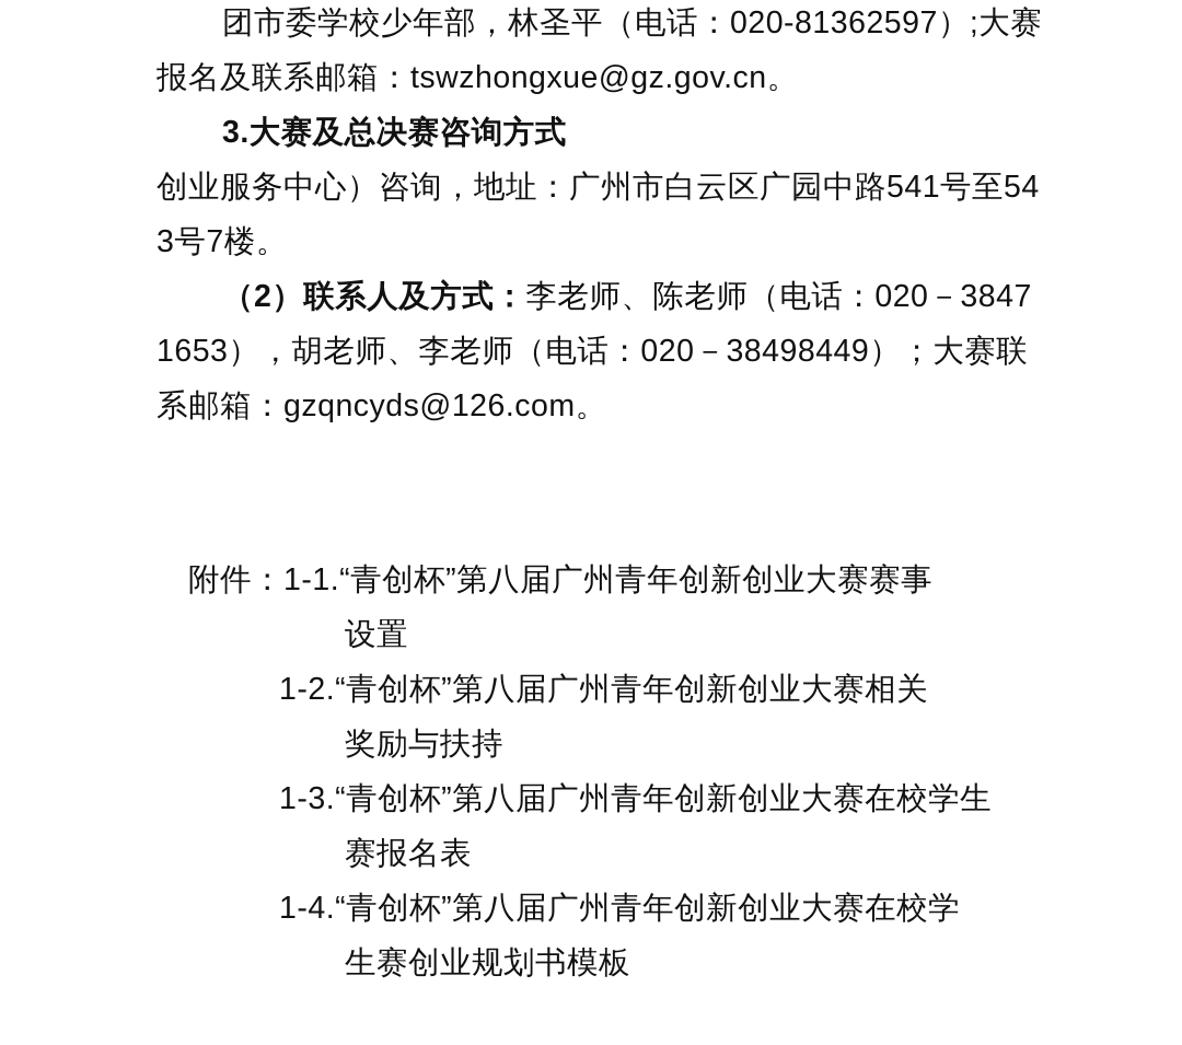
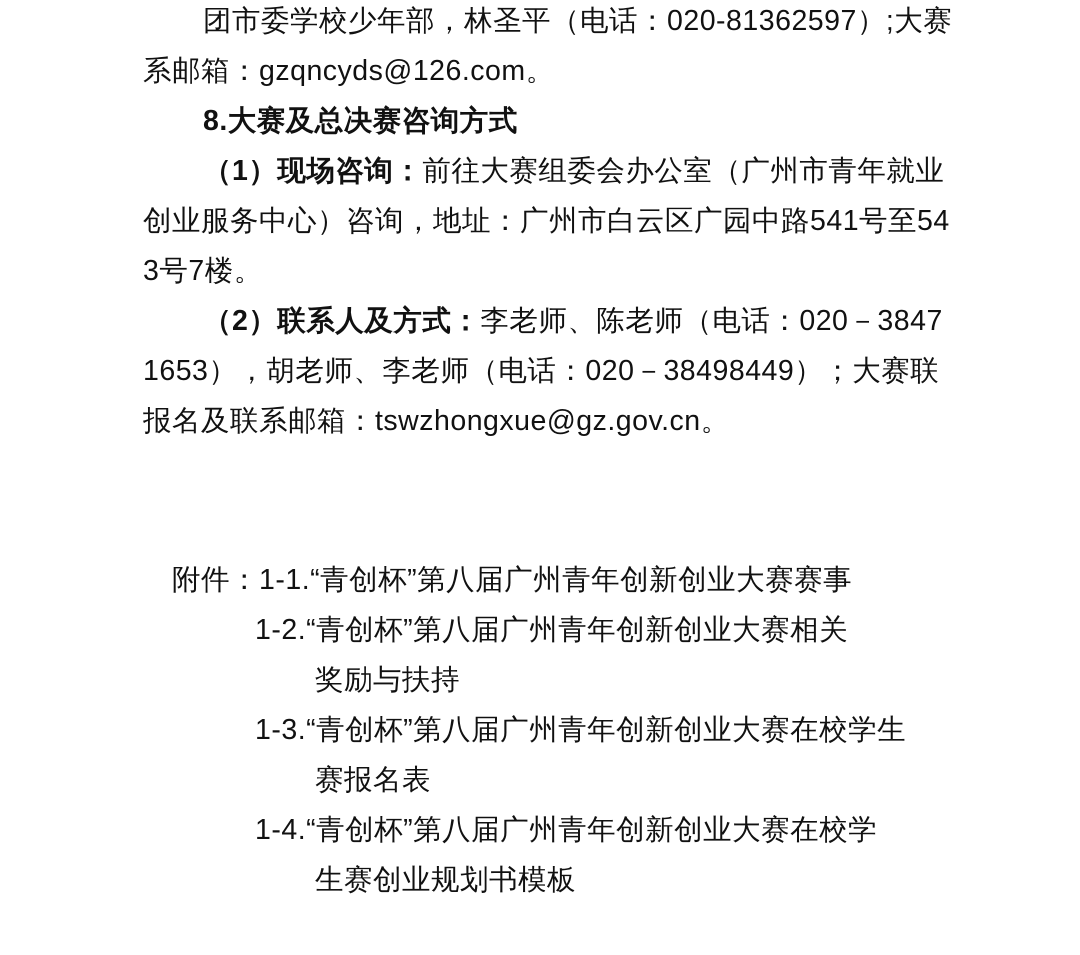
  团市委学校少年部，林圣平（电话：020-81362597）;大赛
- 报名及联系邮箱：tswzhongxue@gz.gov.cn。
+ 系邮箱：gzqncyds@126.com。
- 3.大赛及总决赛咨询方式
+ 8.大赛及总决赛咨询方式
+ （1）现场咨询：前往大赛组委会办公室（广州市青年就业
  创业服务中心）咨询，地址：广州市白云区广园中路541号至54
  3号7楼。
  （2）联系人及方式：李老师、陈老师（电话：020－3847
  1653），胡老师、李老师（电话：020－38498449）；大赛联
- 系邮箱：gzqncyds@126.com。
+ 报名及联系邮箱：tswzhongxue@gz.gov.cn。
  附件：1-1.“青创杯”第八届广州青年创新创业大赛赛事
- 设置
  1-2.“青创杯”第八届广州青年创新创业大赛相关
  奖励与扶持
  1-3.“青创杯”第八届广州青年创新创业大赛在校学生
  赛报名表
  1-4.“青创杯”第八届广州青年创新创业大赛在校学
  生赛创业规划书模板
